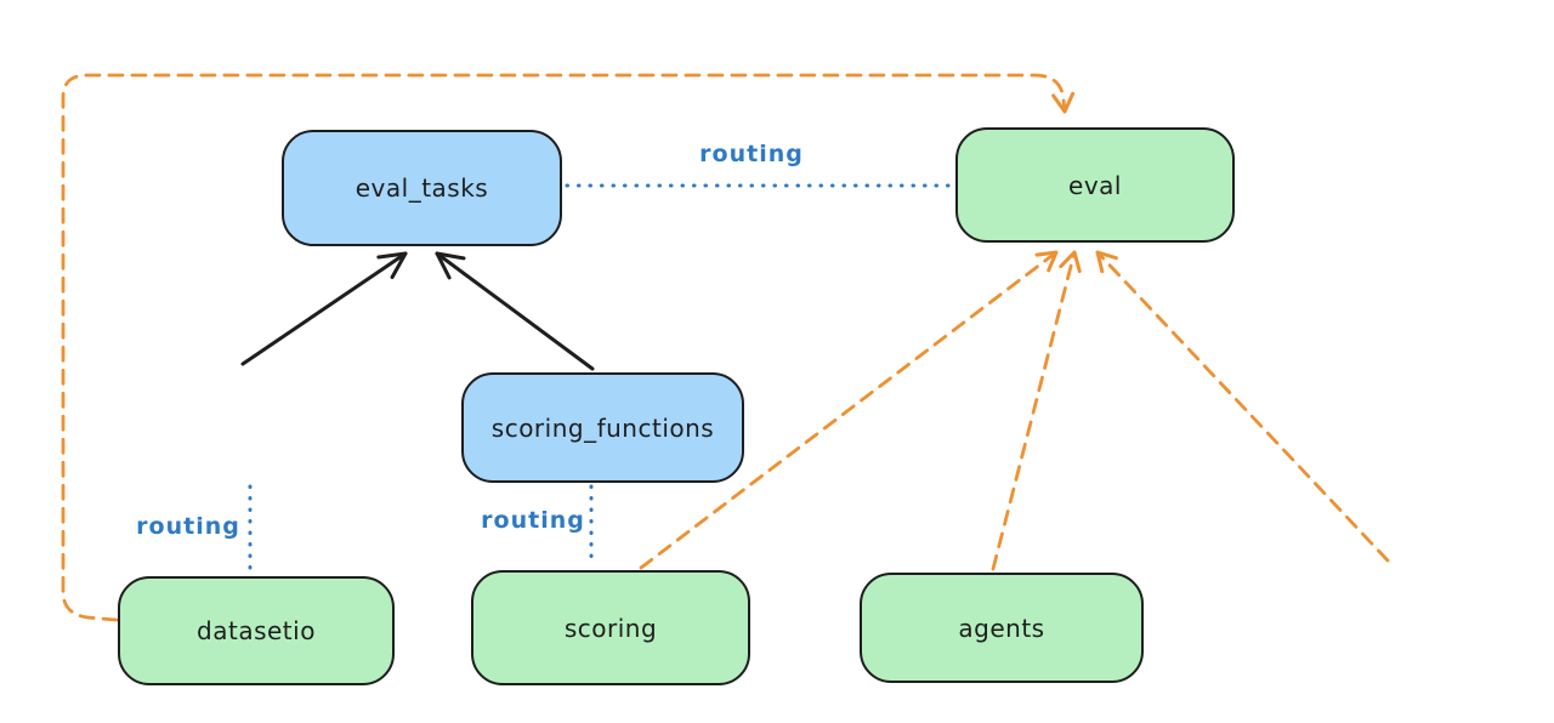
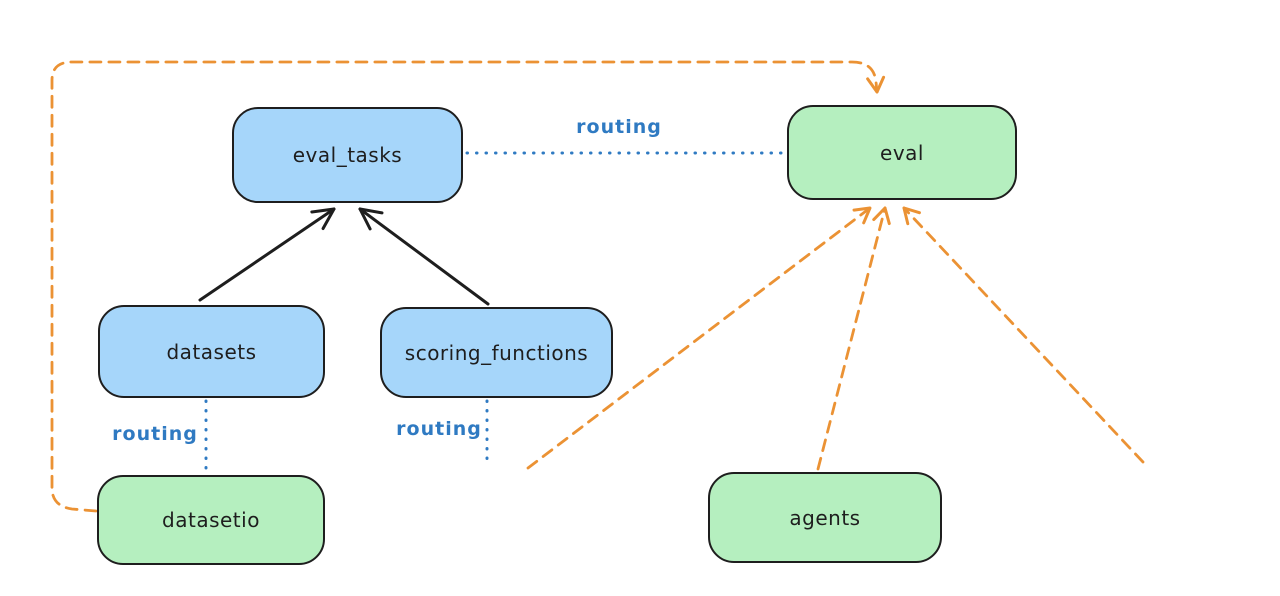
  eval_tasks
  eval
+ datasets
  scoring_functions
  datasetio
- scoring
  agents
  routing
  routing
  routing
